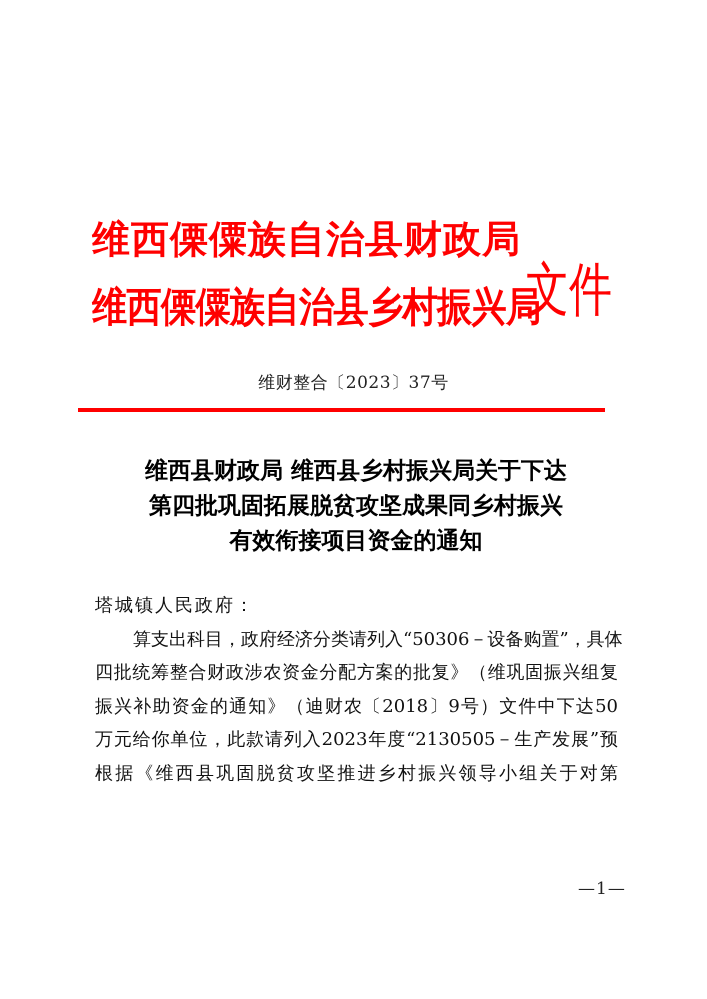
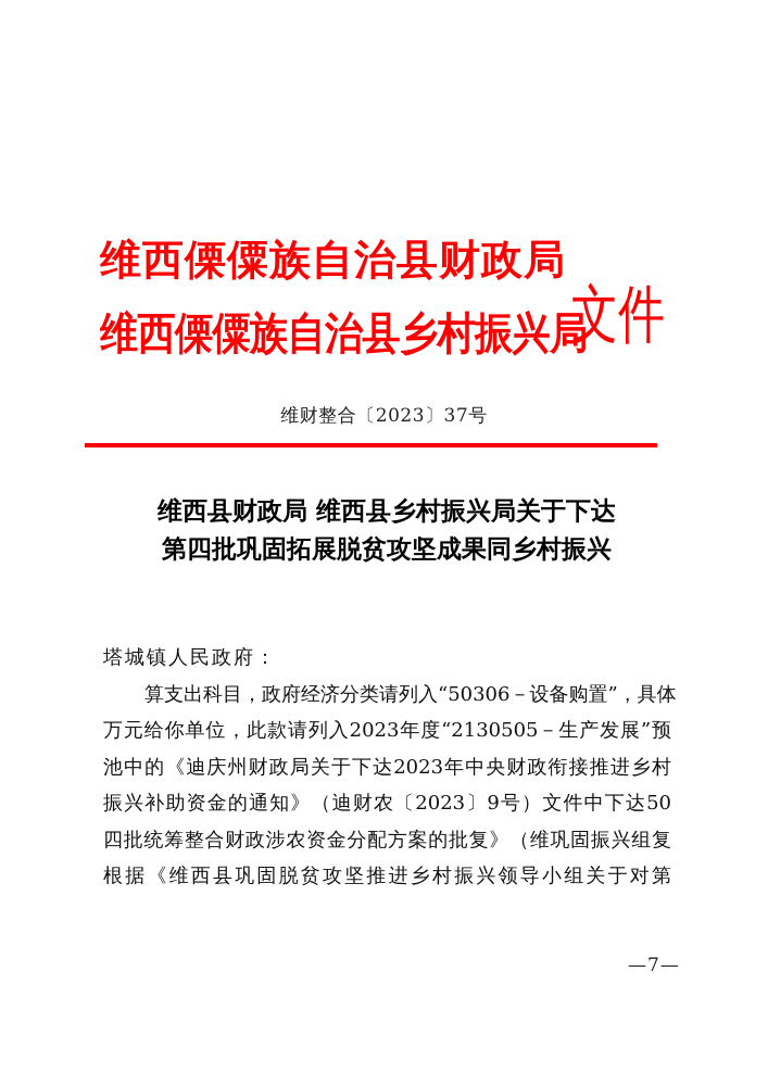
  维西傈僳族自治县财政局
  维西傈僳族自治县乡村振兴局
  文件
  维财整合〔2023〕37号
  维西县财政局 维西县乡村振兴局关于下达
  第四批巩固拓展脱贫攻坚成果同乡村振兴
- 有效衔接项目资金的通知
  塔城镇人民政府：
  算支出科目，政府经济分类请列入“50306－设备购置”，具体
- 四批统筹整合财政涉农资金分配方案的批复》（维巩固振兴组复
+ 万元给你单位，此款请列入2023年度“2130505－生产发展”预
+ 池中的《迪庆州财政局关于下达2023年中央财政衔接推进乡村
- 振兴补助资金的通知》（迪财农〔2018〕9号）文件中下达50
+ 振兴补助资金的通知》（迪财农〔2023〕9号）文件中下达50
- 万元给你单位，此款请列入2023年度“2130505－生产发展”预
+ 四批统筹整合财政涉农资金分配方案的批复》（维巩固振兴组复
  根据《维西县巩固脱贫攻坚推进乡村振兴领导小组关于对第
- —1—
+ —7—
